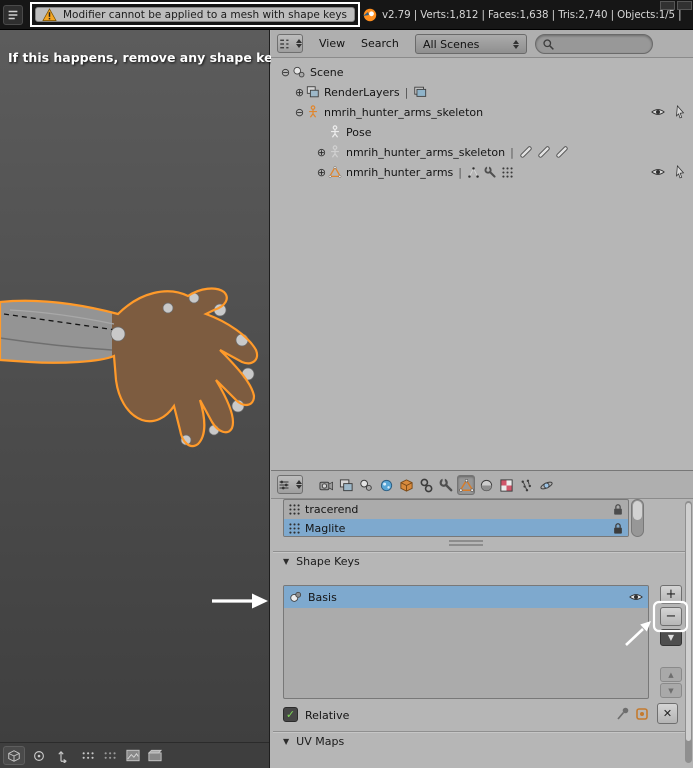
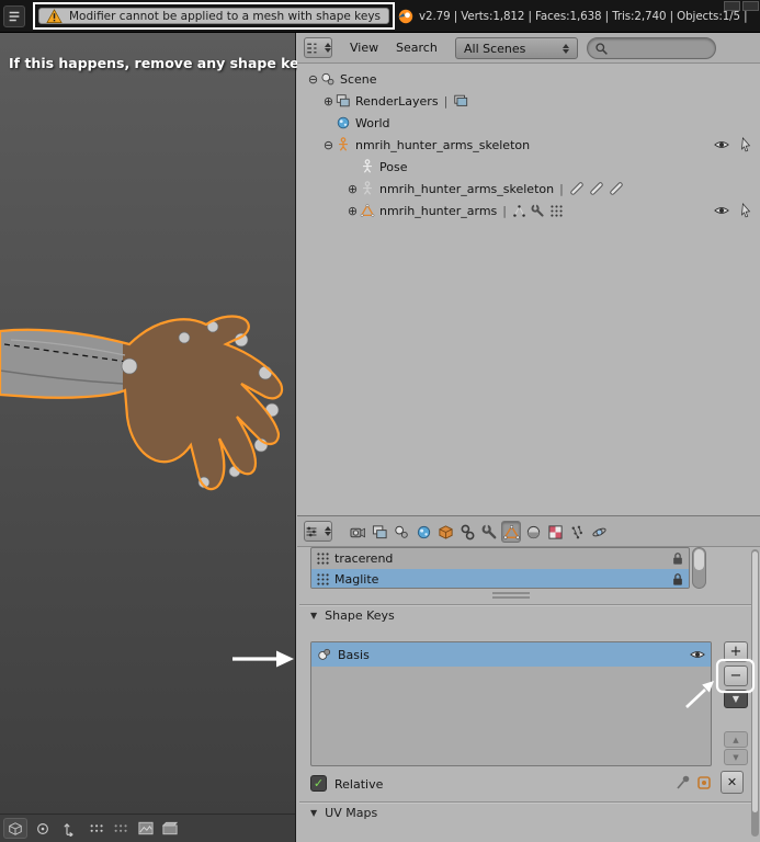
  Modifier cannot be applied to a mesh with shape keys
  v2.79 | Verts:1,812 | Faces:1,638 | Tris:2,740 | Objects:1/5 |
  If this happens, remove any shape ke
  View
  Search
  All Scenes
  ⊖
  Scene
  ⊕
  RenderLayers
  |
+ World
  ⊖
  nmrih_hunter_arms_skeleton
  Pose
  ⊕
  nmrih_hunter_arms_skeleton
  |
  ⊕
  nmrih_hunter_arms
  |
  tracerend
  Maglite
  ▼
  Shape Keys
  Basis
  +
  −
  ▼
  ▲
  ▼
  ✓
  Relative
  ✕
  ▼
  UV Maps
